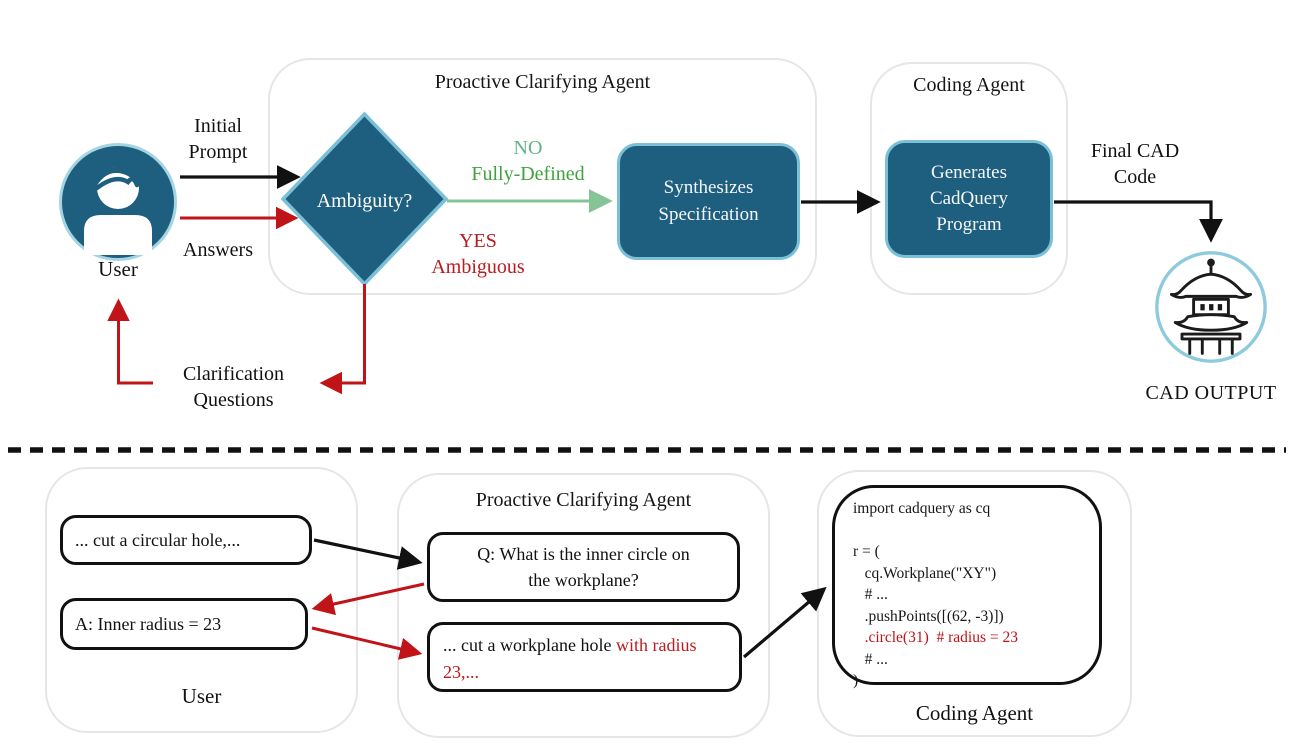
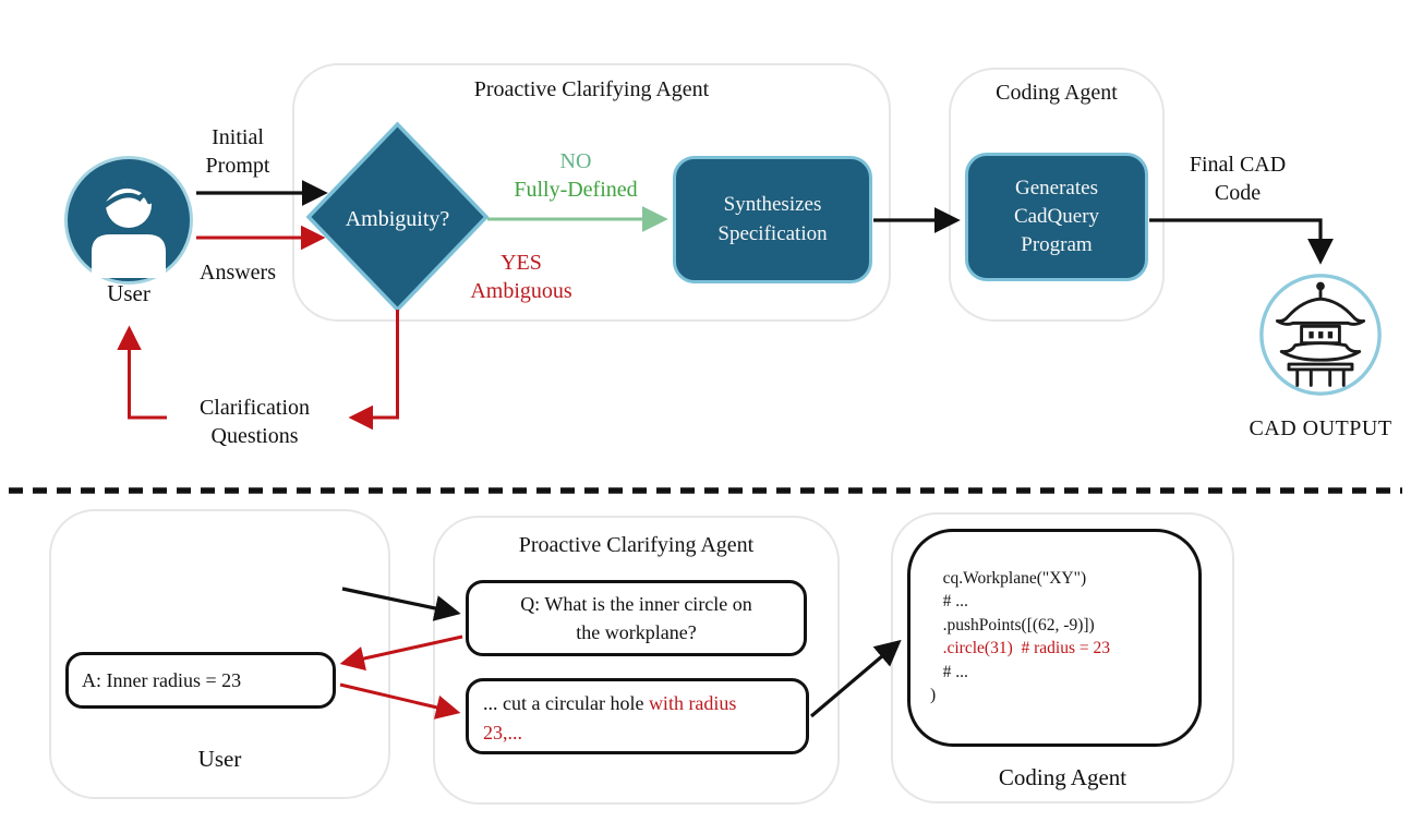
  User
  Initial
  Prompt
  Answers
  Clarification
  Questions
  Proactive Clarifying Agent
  Ambiguity?
  NO
  Fully-Defined
  YES
  Ambiguous
  Synthesizes
  Specification
  Coding Agent
  Generates
  CadQuery
  Program
  Final CAD
  Code
  CAD OUTPUT
- ... cut a circular hole,...
  A: Inner radius = 23
  User
  Proactive Clarifying Agent
  Q: What is the inner circle on
  the workplane?
- ... cut a workplane hole with radius
+ ... cut a circular hole with radius
  23,...
- import cadquery as cq
- r = (
  cq.Workplane("XY")
  # ...
- .pushPoints([(62, -3)])
+ .pushPoints([(62, -9)])
  .circle(31) # radius = 23
  # ...
  )
  Coding Agent
